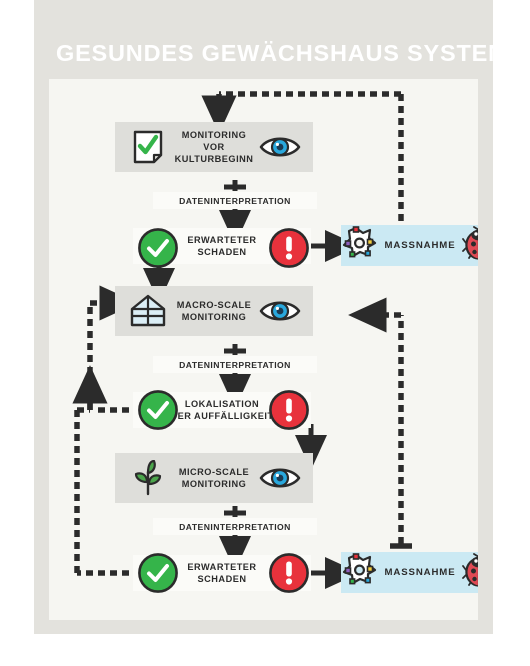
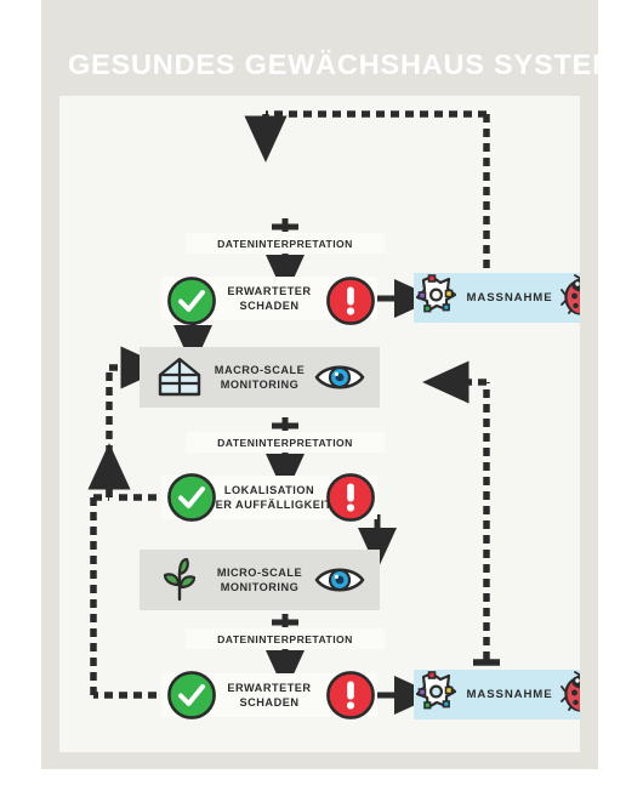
  GESUNDES GEWÄCHSHAUS SYSTEM
- MONITORING VOR
- KULTURBEGINN
  DATENINTERPRETATION
  ERWARTETER
  SCHADEN
  MASSNAHME
  MACRO-SCALE
  MONITORING
  DATENINTERPRETATION
  LOKALISATION
  ER AUFFÄLLIGKEI
  MICRO-SCALE
  MONITORING
  DATENINTERPRETATION
  ERWARTETER
  SCHADEN
  MASSNAHME
